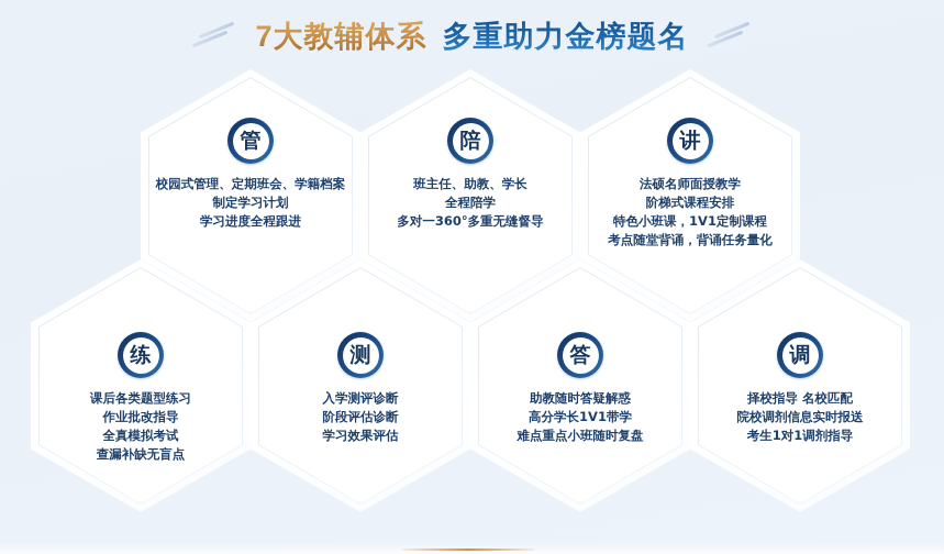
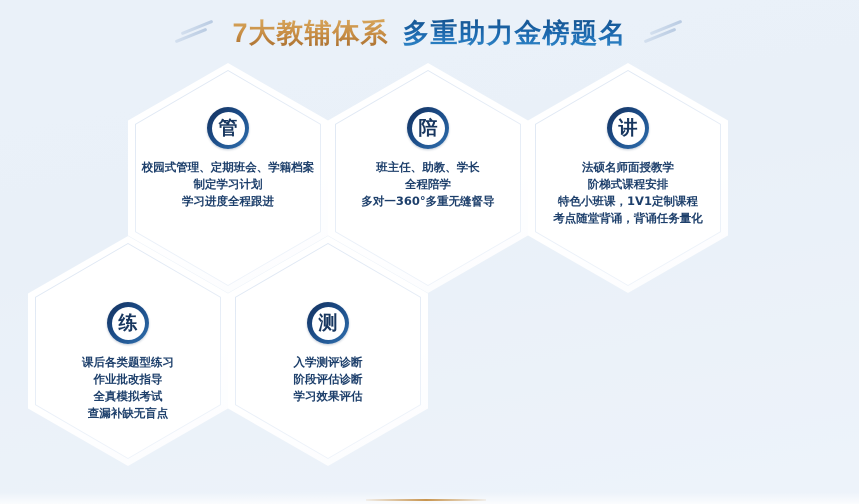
  7大教辅体系 多重助力金榜题名
  管
  校园式管理、定期班会、学籍档案
  制定学习计划
  学习进度全程跟进
  陪
  班主任、助教、学长
  全程陪学
  多对一360°多重无缝督导
  讲
  法硕名师面授教学
  阶梯式课程安排
  特色小班课，1V1定制课程
  考点随堂背诵，背诵任务量化
  练
  课后各类题型练习
  作业批改指导
  全真模拟考试
  查漏补缺无盲点
  测
  入学测评诊断
  阶段评估诊断
  学习效果评估
- 答
- 助教随时答疑解惑
- 高分学长1V1带学
- 难点重点小班随时复盘
- 调
- 择校指导 名校匹配
- 院校调剂信息实时报送
- 考生1对1调剂指导
